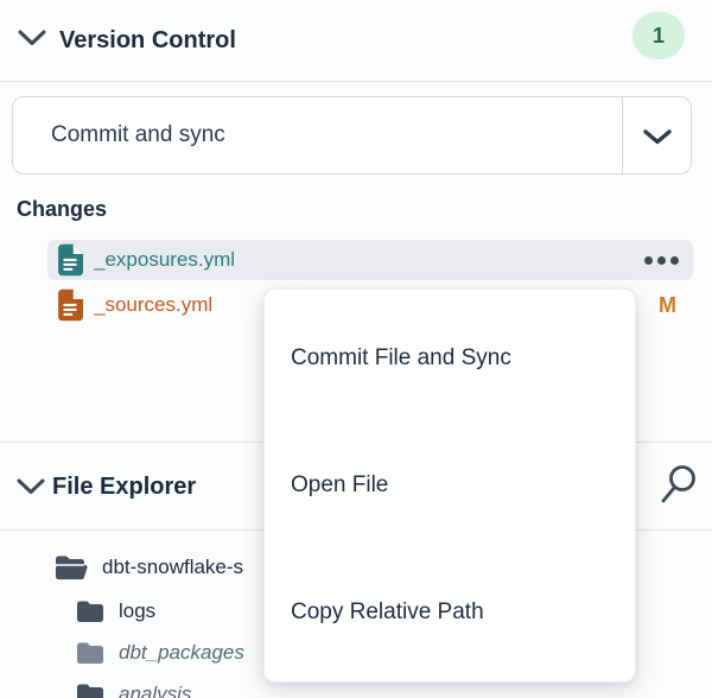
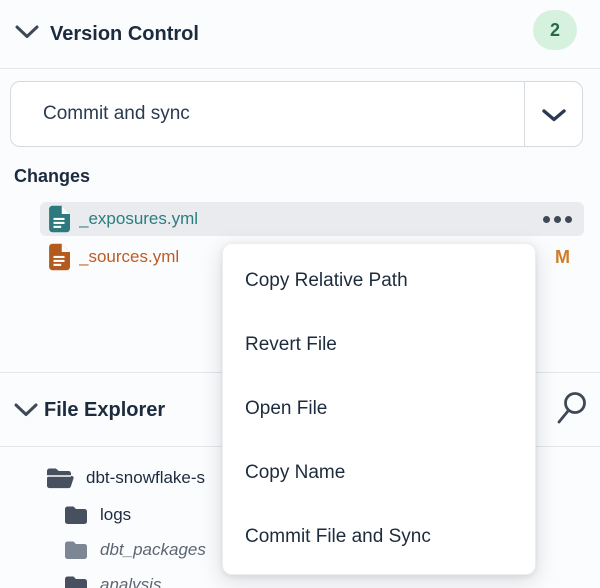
  Version Control
- 1
+ 2
  Commit and sync
  Changes
  _exposures.yml
  _sources.yml
  M
  File Explorer
  dbt-snowflake-s
  logs
  dbt_packages
  analysis
- Commit File and Sync
+ Copy Relative Path
+ Revert File
  Open File
+ Copy Name
- Copy Relative Path
+ Commit File and Sync
